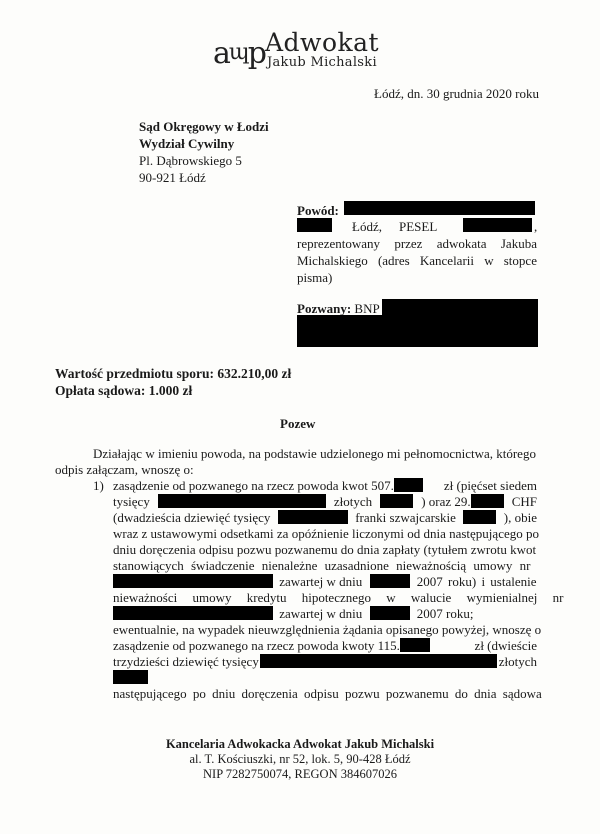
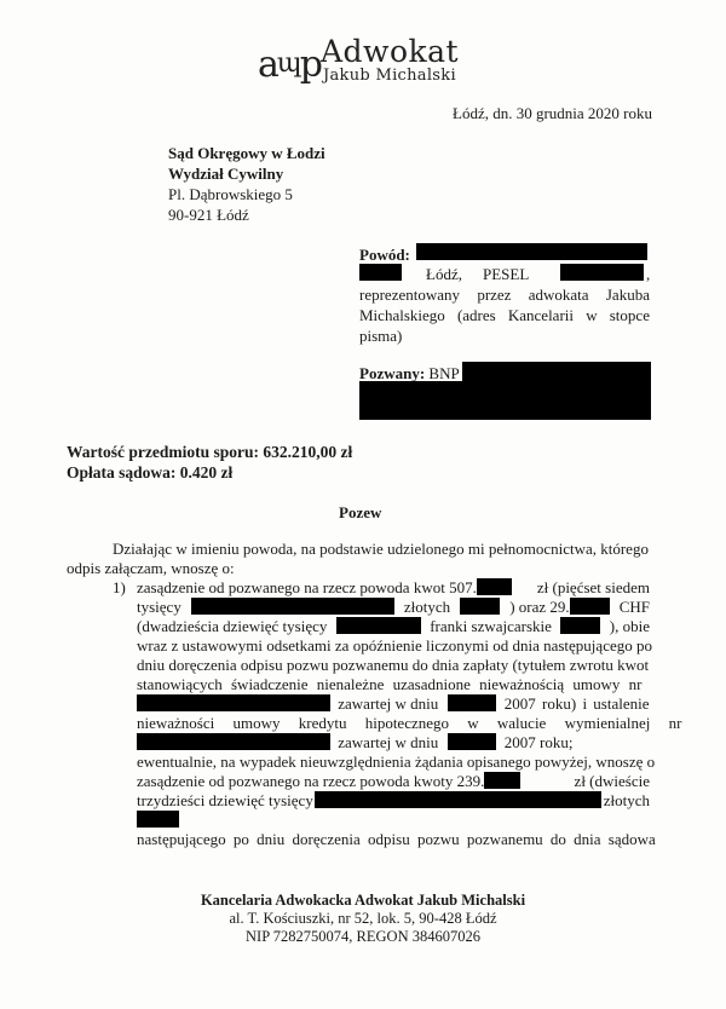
  aɰp
  Adwokat
  Jakub Michalski
  Łódź, dn. 30 grudnia 2020 roku
  Sąd Okręgowy w Łodzi
  Wydział Cywilny
  Pl. Dąbrowskiego 5
  90-921 Łódź
  Powód:
  Łódź,
  PESEL
  ,
  reprezentowany
  przez
  adwokata
  Jakuba
  Michalskiego
  (adres
  Kancelarii
  w
  stopce
  pisma)
  Pozwany: BNP
  Wartość przedmiotu sporu: 632.210,00 zł
- Opłata sądowa: 1.000 zł
+ Opłata sądowa: 0.420 zł
  Pozew
  Działając w imieniu powoda, na podstawie udzielonego mi pełnomocnictwa, którego
  odpis załączam, wnoszę o:
  1)
  zasądzenie od pozwanego na rzecz powoda kwot 507.
  zł (pięćset siedem
  tysięcy
  złotych
  ) oraz 29.
  CHF
  (dwadzieścia dziewięć tysięcy
  franki szwajcarskie
  ), obie
  wraz z ustawowymi odsetkami za opóźnienie liczonymi od dnia następującego po
  dniu doręczenia odpisu pozwu pozwanemu do dnia zapłaty (tytułem zwrotu kwot
  stanowiących świadczenie nienależne uzasadnione nieważnością umowy nr
  zawartej w dniu 2007 roku) i ustalenie
  nieważności umowy kredytu hipotecznego w walucie wymienialnej nr
  zawartej w dniu 2007 roku;
  ewentualnie, na wypadek nieuwzględnienia żądania opisanego powyżej, wnoszę o
- zasądzenie od pozwanego na rzecz powoda kwoty 115.
+ zasądzenie od pozwanego na rzecz powoda kwoty 239.
  zł (dwieście
  trzydzieści dziewięć tysięcy
  złotych
  następującego po dniu doręczenia odpisu pozwu pozwanemu do dnia sądowa
  Kancelaria Adwokacka Adwokat Jakub Michalski
  al. T. Kościuszki, nr 52, lok. 5, 90-428 Łódź
  NIP 7282750074, REGON 384607026
